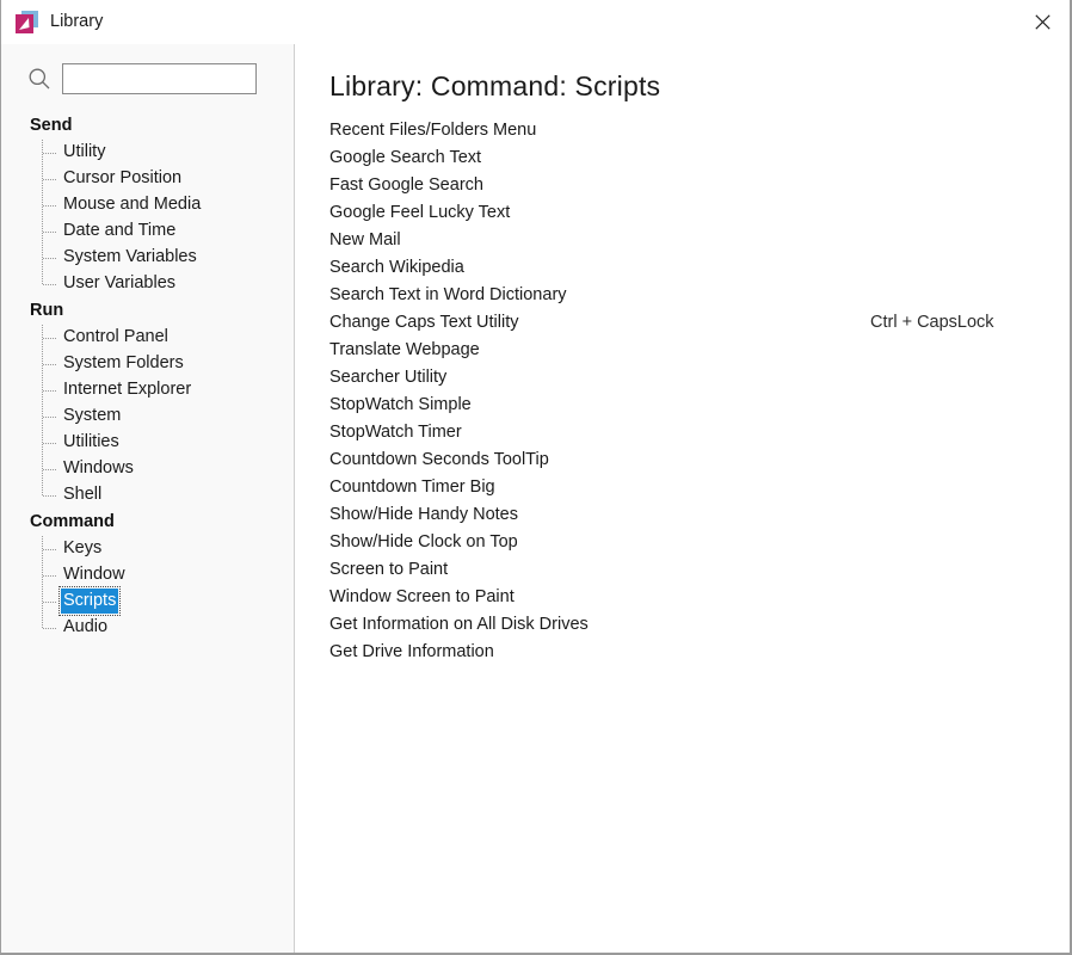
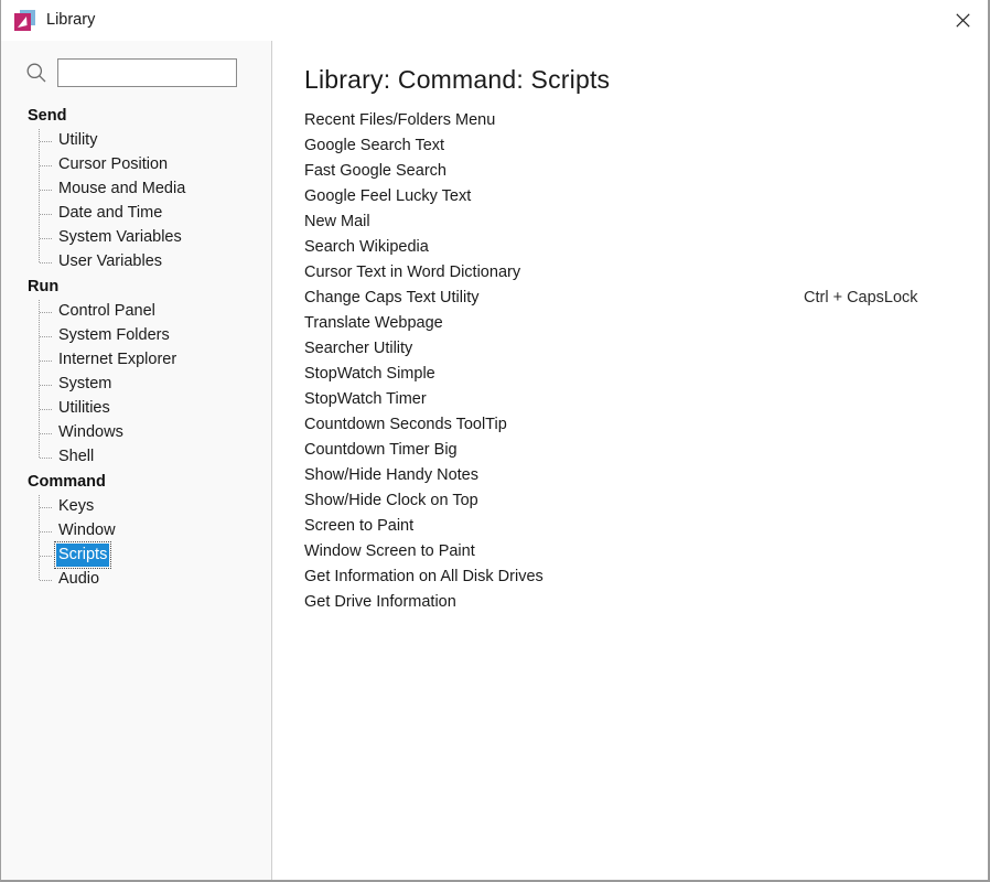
  Library
  Send
  Utility
  Cursor Position
  Mouse and Media
  Date and Time
  System Variables
  User Variables
  Run
  Control Panel
  System Folders
  Internet Explorer
  System
  Utilities
  Windows
  Shell
  Command
  Keys
  Window
  Scripts
  Audio
  Library: Command: Scripts
  Recent Files/Folders Menu
  Google Search Text
  Fast Google Search
  Google Feel Lucky Text
  New Mail
  Search Wikipedia
- Search Text in Word Dictionary
+ Cursor Text in Word Dictionary
  Change Caps Text Utility
  Ctrl + CapsLock
  Translate Webpage
  Searcher Utility
  StopWatch Simple
  StopWatch Timer
  Countdown Seconds ToolTip
  Countdown Timer Big
  Show/Hide Handy Notes
  Show/Hide Clock on Top
  Screen to Paint
  Window Screen to Paint
  Get Information on All Disk Drives
  Get Drive Information
